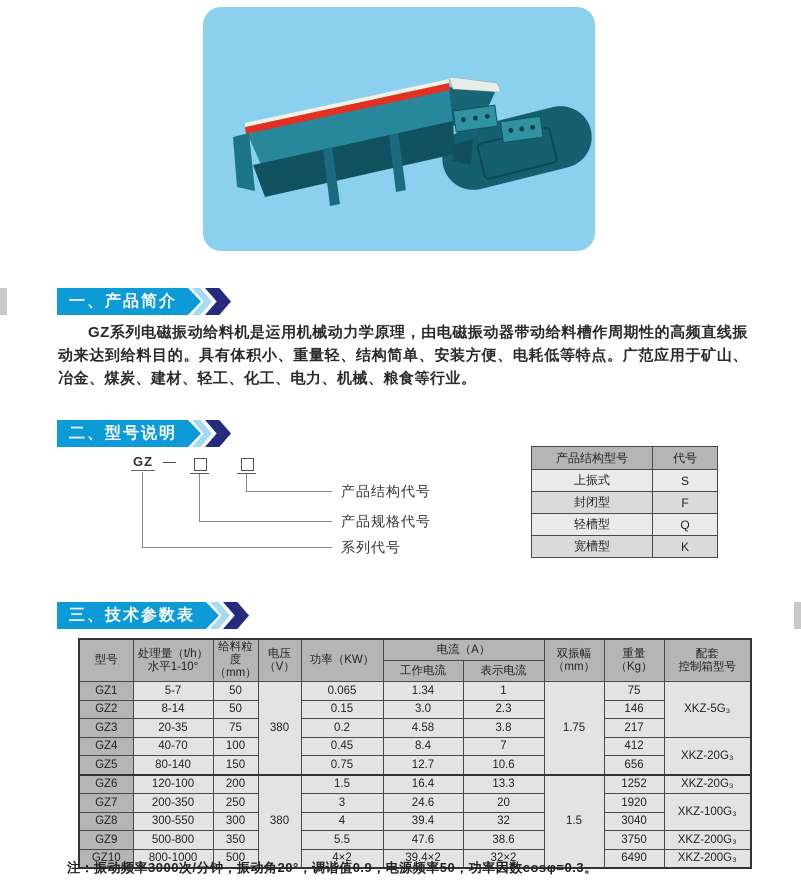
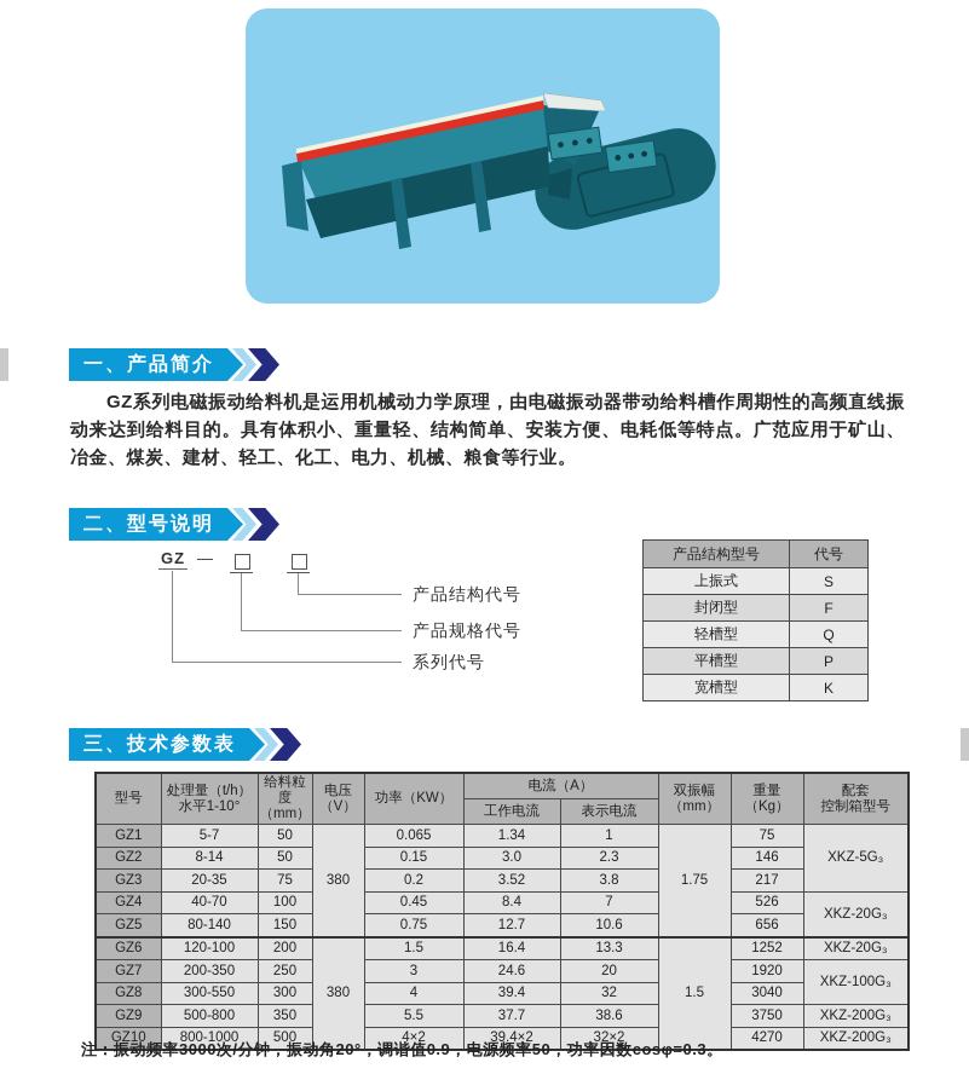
  一、产品简介
  GZ系列电磁振动给料机是运用机械动力学原理，由电磁振动器带动给料槽作周期性的高频直线振动来达到给料目的。具有体积小、重量轻、结构简单、安装方便、电耗低等特点。广范应用于矿山、冶金、煤炭、建材、轻工、化工、电力、机械、粮食等行业。
  二、型号说明
  GZ
  —
  产品结构代号
  产品规格代号
  系列代号
  产品结构型号	代号
  上振式	S
  封闭型	F
  轻槽型	Q
+ 平槽型	P
  宽槽型	K
  三、技术参数表
  型号	处理量（t/h） 水平1-10°	给料粒度 （mm）	电压 （V）	功率（KW）	电流（A）	双振幅 （mm）	重量 （Kg）	配套 控制箱型号
  工作电流	表示电流
  GZ1	5-7	50	380	0.065	1.34	1	1.75	75	XKZ-5G₃
  GZ2	8-14	50	0.15	3.0	2.3	146
- GZ3	20-35	75	0.2	4.58	3.8	217
+ GZ3	20-35	75	0.2	3.52	3.8	217
- GZ4	40-70	100	0.45	8.4	7	412	XKZ-20G₃
+ GZ4	40-70	100	0.45	8.4	7	526	XKZ-20G₃
  GZ5	80-140	150	0.75	12.7	10.6	656
  GZ6	120-100	200	380	1.5	16.4	13.3	1.5	1252	XKZ-20G₃
  GZ7	200-350	250	3	24.6	20	1920	XKZ-100G₃
  GZ8	300-550	300	4	39.4	32	3040
- GZ9	500-800	350	5.5	47.6	38.6	3750	XKZ-200G₃
+ GZ9	500-800	350	5.5	37.7	38.6	3750	XKZ-200G₃
- GZ10	800-1000	500	4×2	39.4×2	32×2	6490	XKZ-200G₃
+ GZ10	800-1000	500	4×2	39.4×2	32×2	4270	XKZ-200G₃
  注：振动频率3000次/分钟，振动角20°，调谐值0.9，电源频率50，功率因数cosφ=0.3。
